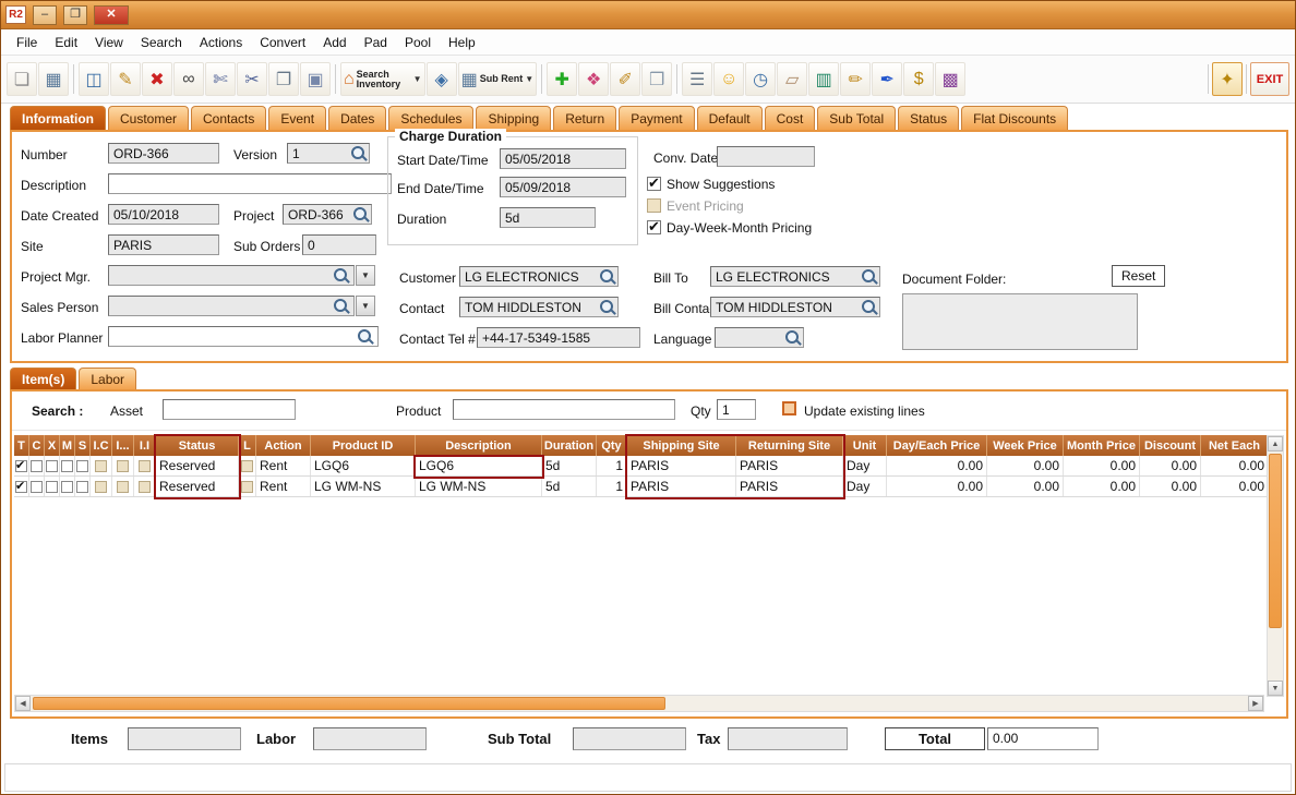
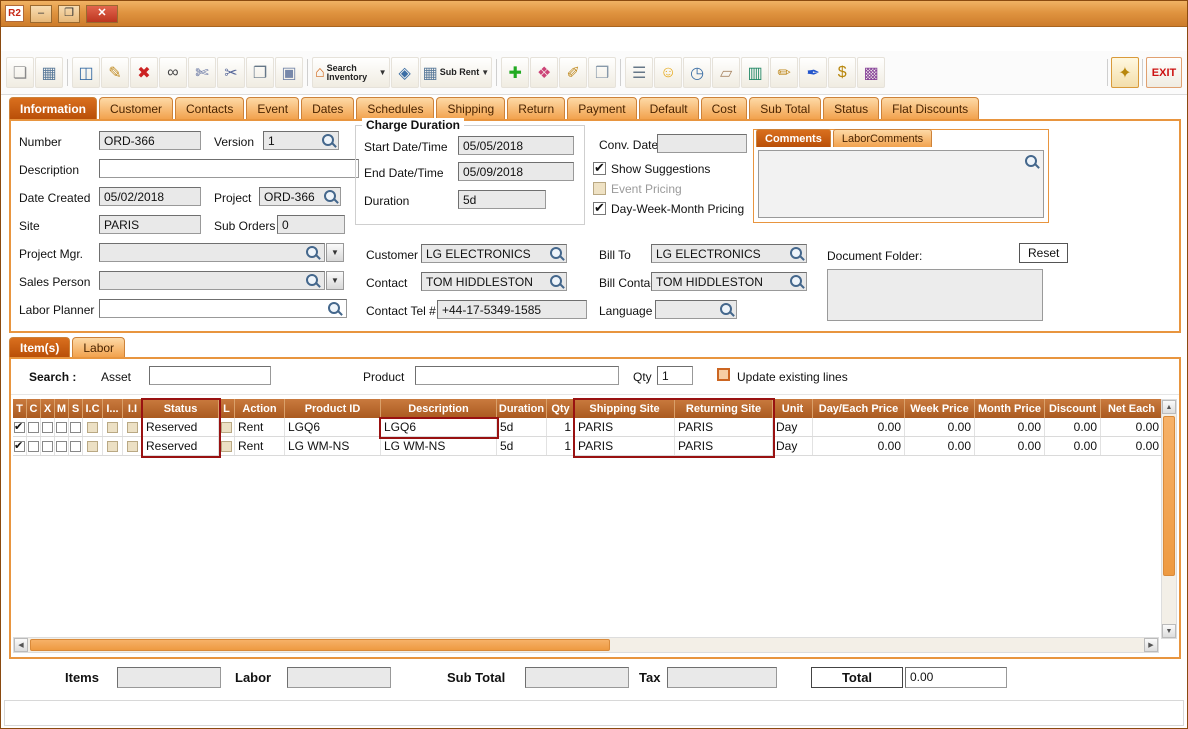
  R2
  –
  ❐
  ✕
- File
- Edit
- View
- Search
- Actions
- Convert
- Add
- Pad
- Pool
- Help
  ❏
  ▦
  ◫
  ✎
  ✖
  ∞
  ✄
  ✂
  ❐
  ▣
  ⌂
  Search Inventory
  ▼
  ◈
  ▦
  Sub Rent
  ▼
  ✚
  ❖
  ✐
  ❒
  ☰
  ☺
  ◷
  ▱
  ▥
  ✏
  ✒
  $
  ▩
  ✦
  EXIT
  Information
  Customer
  Contacts
  Event
  Dates
  Schedules
  Shipping
  Return
  Payment
  Default
  Cost
  Sub Total
  Status
  Flat Discounts
  Number
  ORD-366
  Version
  1
  Description
  Date Created
- 05/10/2018
+ 05/02/2018
  Project
  ORD-366
  Site
  PARIS
  Sub Orders
  0
  Project Mgr.
  ▼
  Sales Person
  ▼
  Labor Planner
  Charge Duration
  Start Date/Time
  05/05/2018
  End Date/Time
  05/09/2018
  Duration
  5d
  Conv. Date
  Show Suggestions
  Event Pricing
  Day-Week-Month Pricing
+ Comments
+ LaborComments
  Document Folder:
  Reset
  Customer
  LG ELECTRONICS
  Bill To
  LG ELECTRONICS
  Contact
  TOM HIDDLESTON
  Bill Conta
  TOM HIDDLESTON
  Contact Tel #
  +44-17-5349-1585
  Language
  Item(s)
  Labor
  Search :
  Asset
  Product
  Qty
  1
  Update existing lines
  T
  C
  X
  M
  S
  I.C
  I...
  I.I
  Status
  L
  Action
  Product ID
  Description
  Duration
  Qty
  Shipping Site
  Returning Site
  Unit
  Day/Each Price
  Week Price
  Month Price
  Discount
  Net Each
  Reserved
  Rent
  LGQ6
  LGQ6
  5d
  1
  PARIS
  PARIS
  Day
  0.00
  0.00
  0.00
  0.00
  0.00
  Reserved
  Rent
  LG WM-NS
  LG WM-NS
  5d
  1
  PARIS
  PARIS
  Day
  0.00
  0.00
  0.00
  0.00
  0.00
  Items
  Labor
  Sub Total
  Tax
  Total
  0.00
